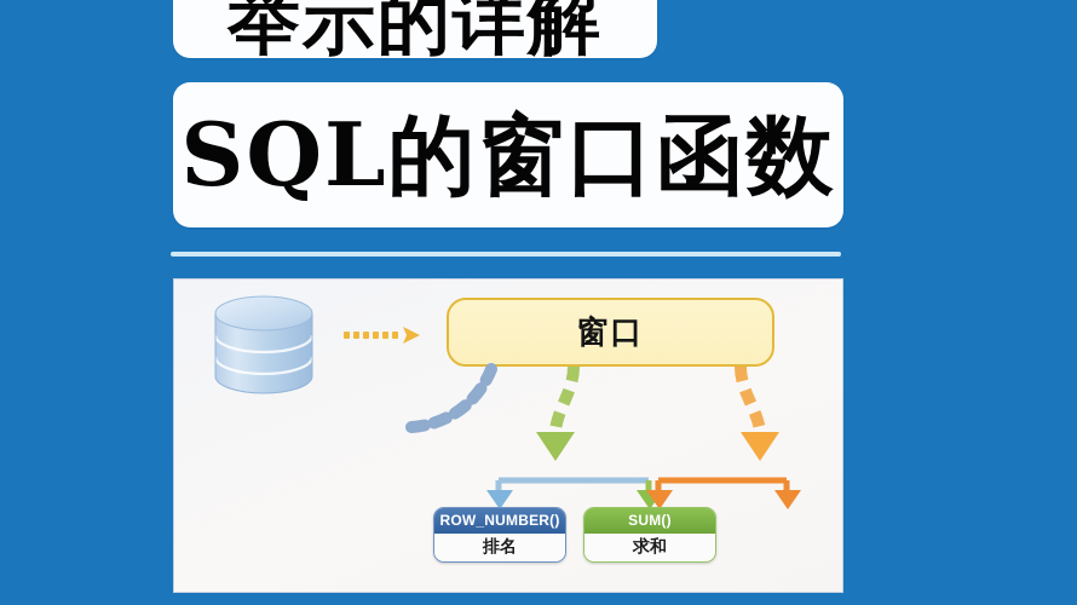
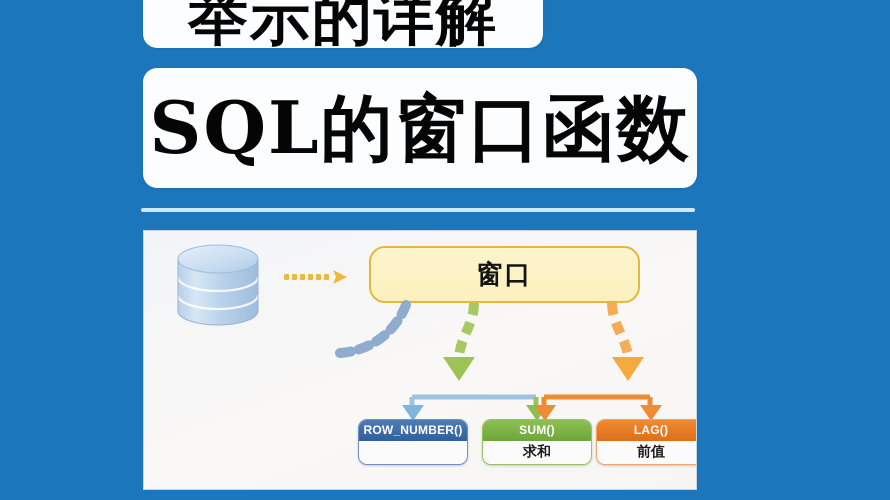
  举示的详解
  SQL的窗口函数
  窗口
  ROW_NUMBER()
- 排名
  SUM()
  求和
+ LAG()
+ 前值
